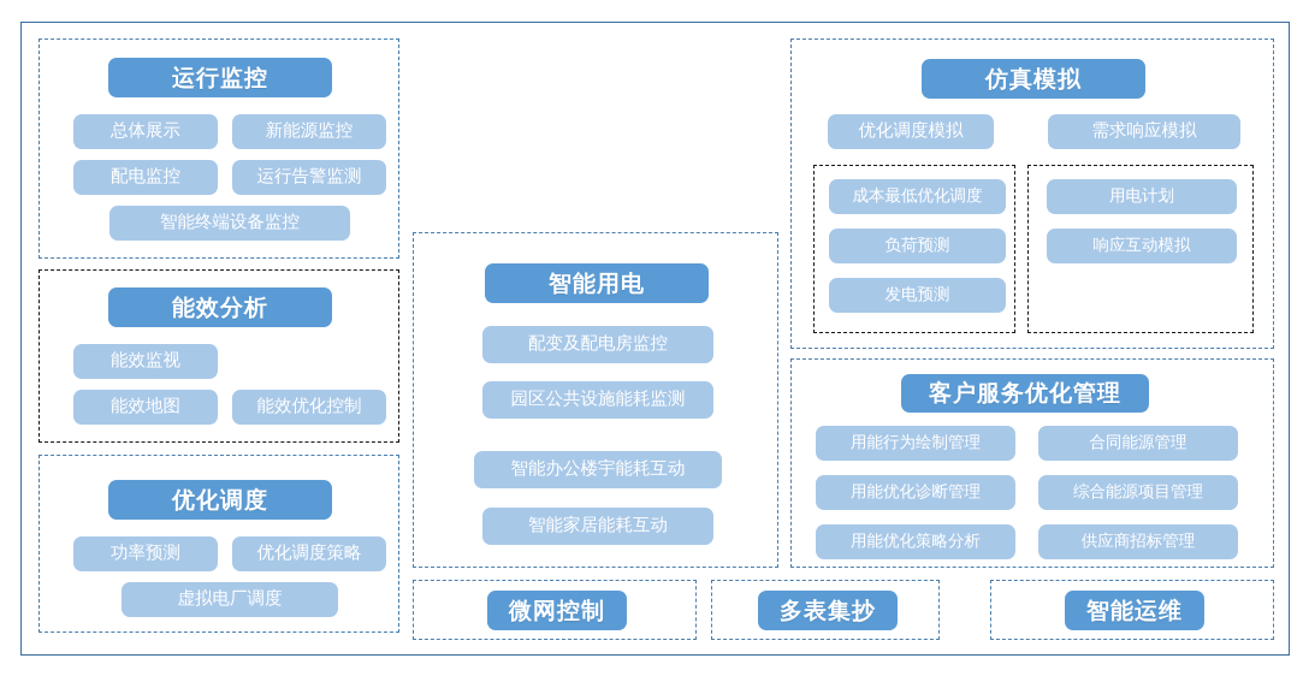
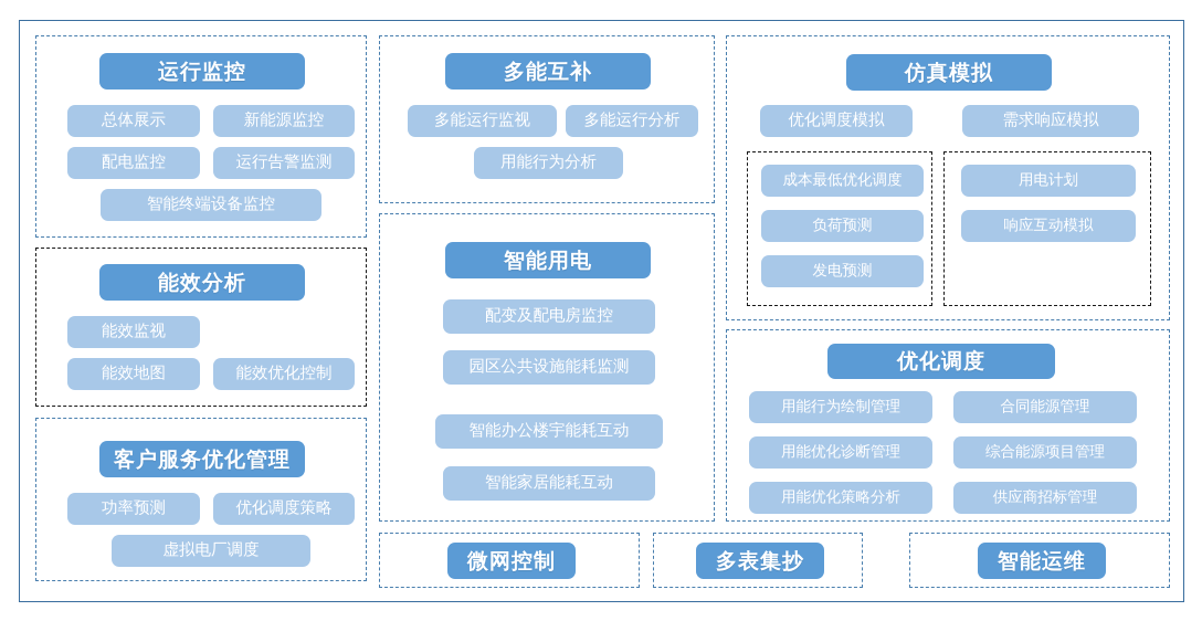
  运行监控
  总体展示
  新能源监控
  配电监控
  运行告警监测
  智能终端设备监控
  能效分析
  能效监视
  能效地图
  能效优化控制
- 优化调度
+ 客户服务优化管理
  功率预测
  优化调度策略
  虚拟电厂调度
+ 多能互补
+ 多能运行监视
+ 多能运行分析
+ 用能行为分析
  智能用电
  配变及配电房监控
  园区公共设施能耗监测
  智能办公楼宇能耗互动
  智能家居能耗互动
  仿真模拟
  优化调度模拟
  需求响应模拟
  成本最低优化调度
  负荷预测
  发电预测
  用电计划
  响应互动模拟
- 客户服务优化管理
+ 优化调度
  用能行为绘制管理
  合同能源管理
  用能优化诊断管理
  综合能源项目管理
  用能优化策略分析
  供应商招标管理
  微网控制
  多表集抄
  智能运维
